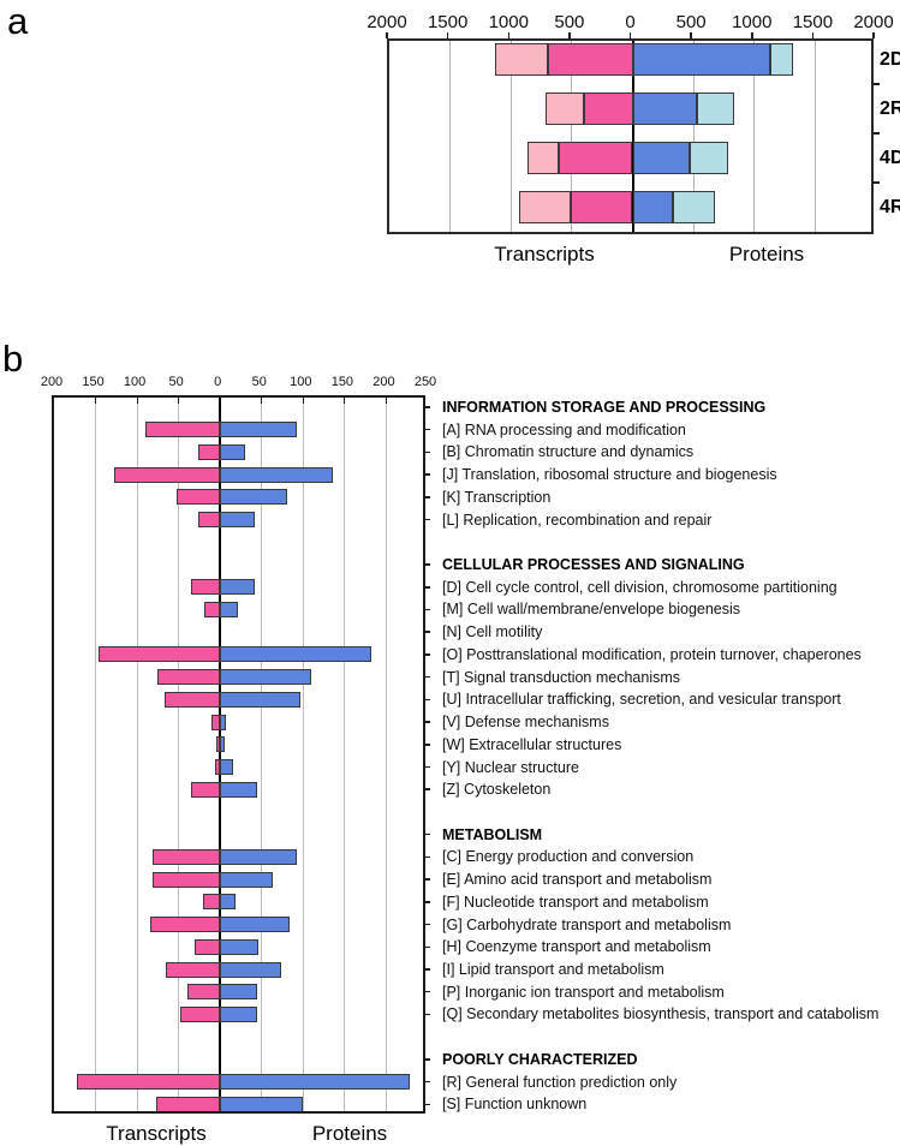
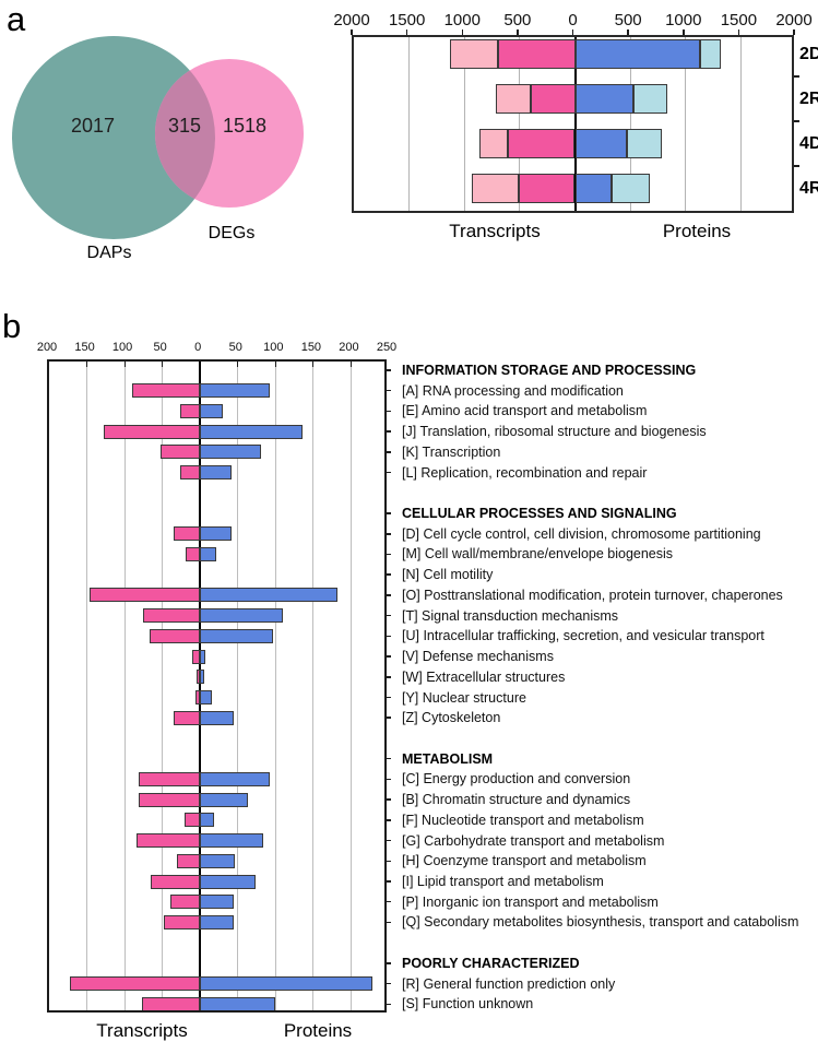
  a
+ 2017
+ 315
+ 1518
+ DAPs
+ DEGs
  2000
  1500
  1000
  500
  0
  500
  1000
  1500
  2000
  2D
  2R
  4D
  4R
  Transcripts
  Proteins
  b
  200
  150
  100
  50
  0
  50
  100
  150
  200
  250
  INFORMATION STORAGE AND PROCESSING
  [A] RNA processing and modification
- [B] Chromatin structure and dynamics
+ [E] Amino acid transport and metabolism
  [J] Translation, ribosomal structure and biogenesis
  [K] Transcription
  [L] Replication, recombination and repair
  CELLULAR PROCESSES AND SIGNALING
  [D] Cell cycle control, cell division, chromosome partitioning
  [M] Cell wall/membrane/envelope biogenesis
  [N] Cell motility
  [O] Posttranslational modification, protein turnover, chaperones
  [T] Signal transduction mechanisms
  [U] Intracellular trafficking, secretion, and vesicular transport
  [V] Defense mechanisms
  [W] Extracellular structures
  [Y] Nuclear structure
  [Z] Cytoskeleton
  METABOLISM
  [C] Energy production and conversion
- [E] Amino acid transport and metabolism
+ [B] Chromatin structure and dynamics
  [F] Nucleotide transport and metabolism
  [G] Carbohydrate transport and metabolism
  [H] Coenzyme transport and metabolism
  [I] Lipid transport and metabolism
  [P] Inorganic ion transport and metabolism
  [Q] Secondary metabolites biosynthesis, transport and catabolism
  POORLY CHARACTERIZED
  [R] General function prediction only
  [S] Function unknown
  Transcripts
  Proteins
